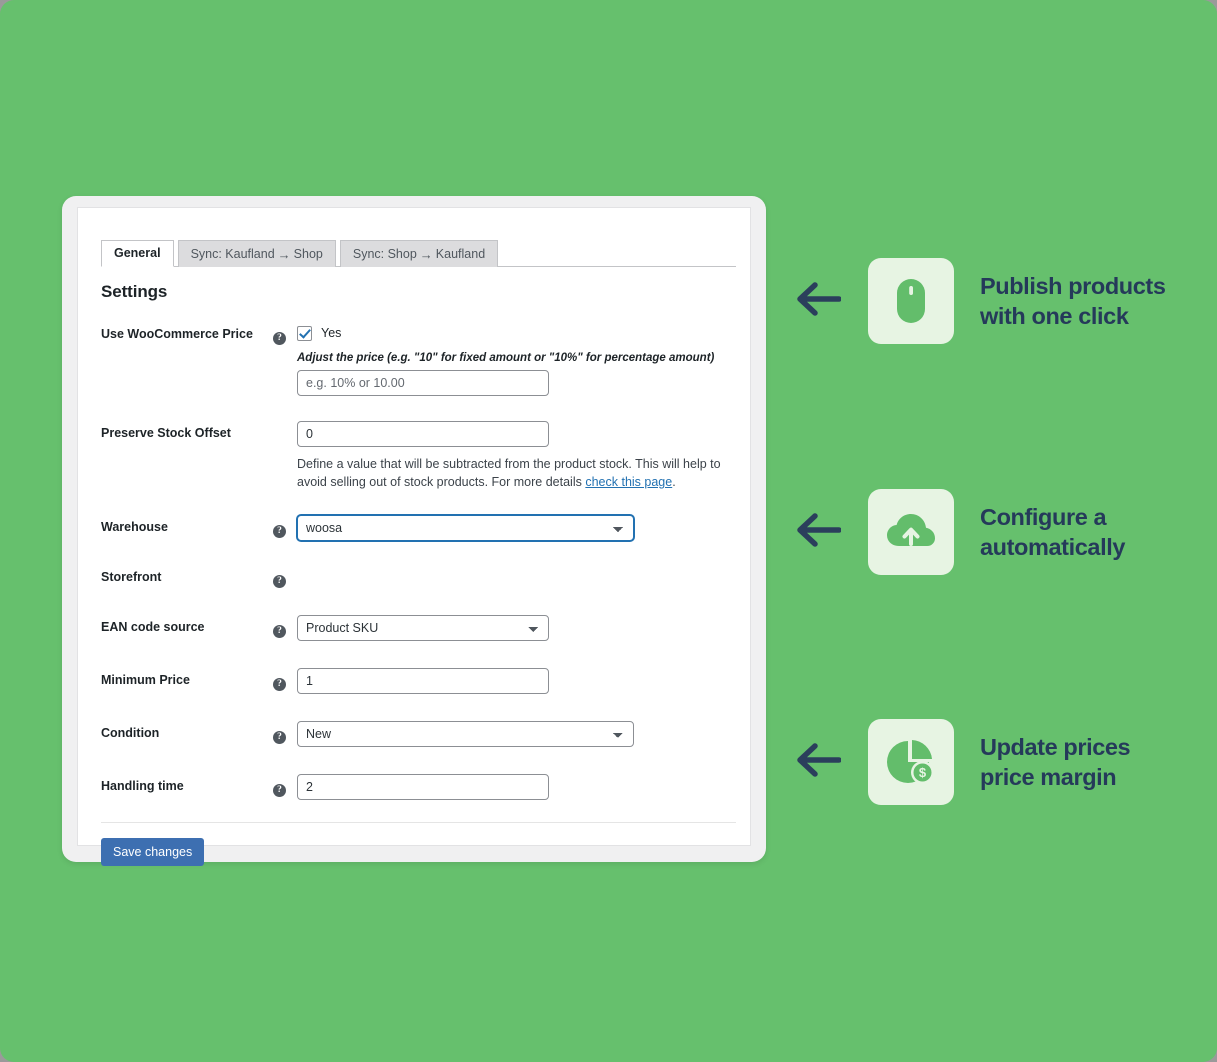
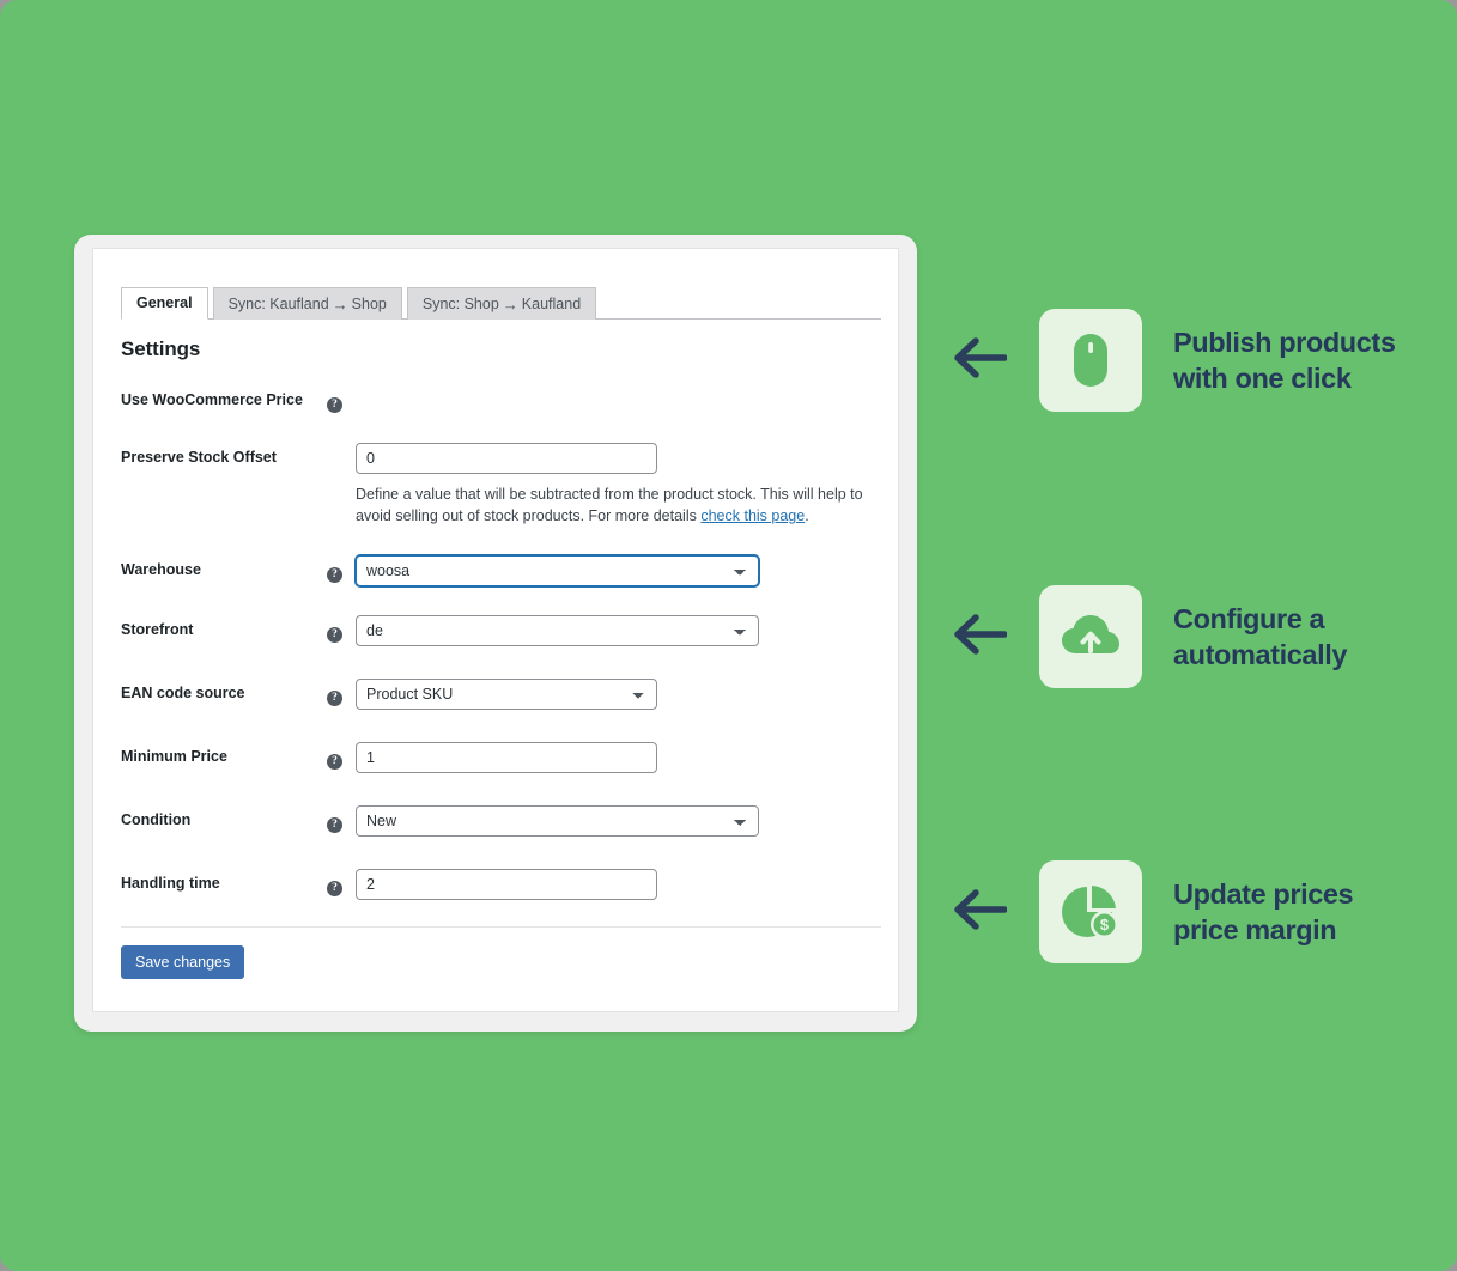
  General
  Sync: Kaufland
  →
  Shop
  Sync: Shop
  →
  Kaufland
  Settings
  Use WooCommerce Price
  ?
- Yes
- Adjust the price (e.g. "10" for fixed amount or "10%" for percentage amount)
- e.g. 10% or 10.00
  Preserve Stock Offset
  0
  Define a value that will be subtracted from the product stock. This will help to avoid selling out of stock products. For more details check this page.
  Warehouse
  ?
  woosa
  Storefront
  ?
+ de
  EAN code source
  ?
  Product SKU
  Minimum Price
  ?
  1
  Condition
  ?
  New
  Handling time
  ?
  2
  Save changes
  Publish products
  with one click
  Configure a
  automatically
  $
  Update prices
  price margin
